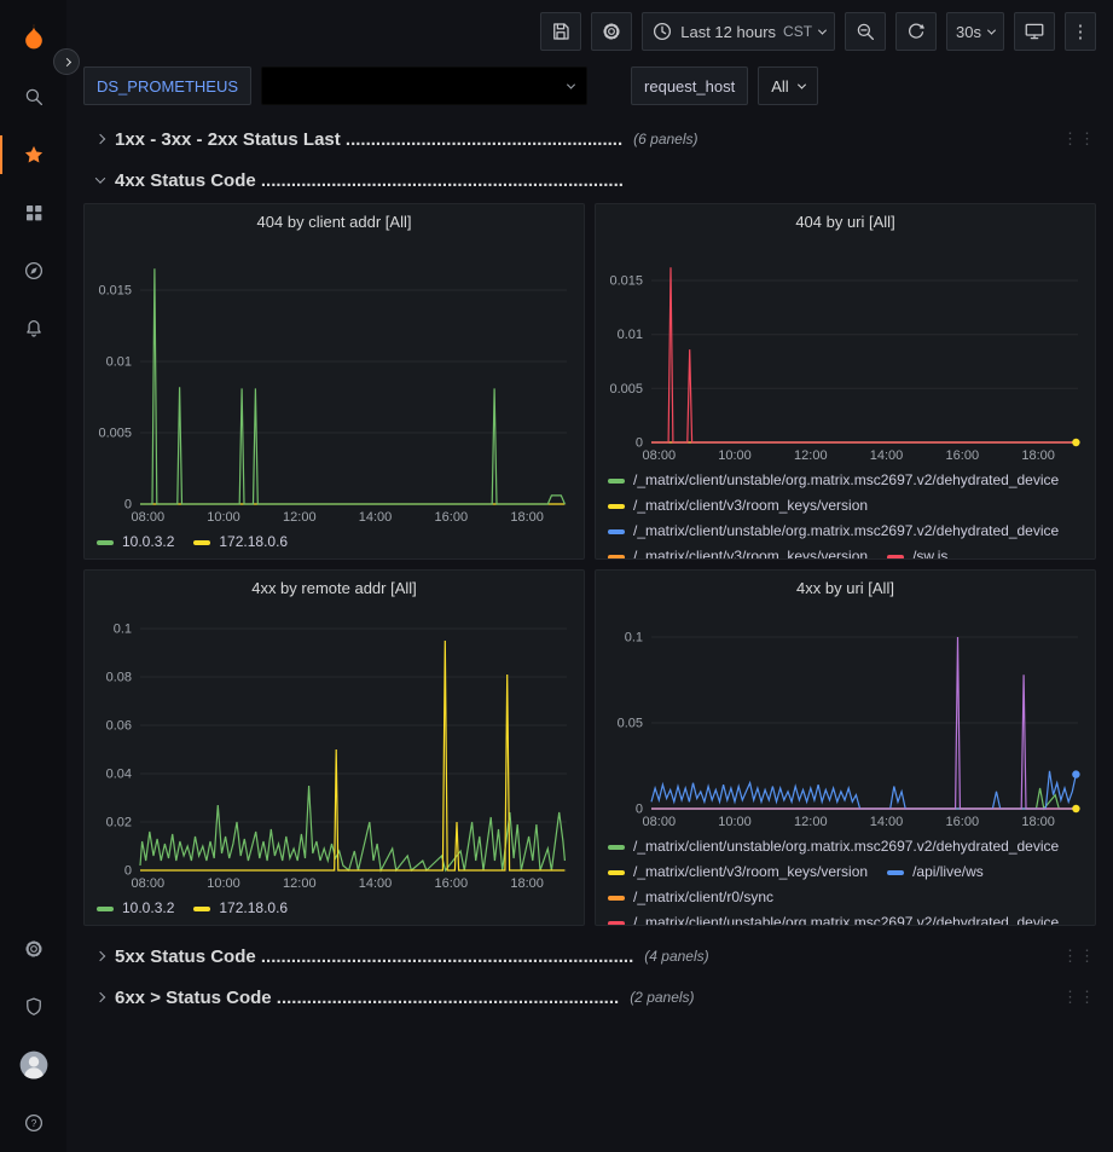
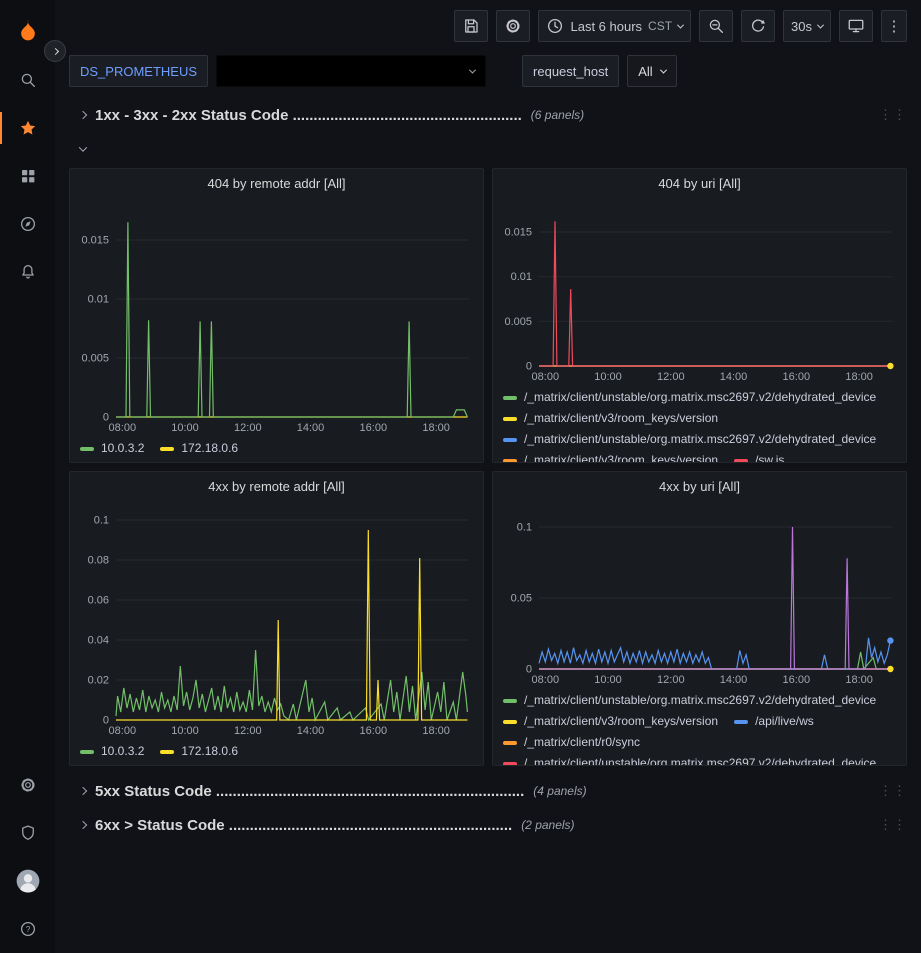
  ?
- Last 12 hours
+ Last 6 hours
  CST
  30s
  ⋮
  DS_PROMETHEUS
  request_host
  All
- 1xx - 3xx - 2xx Status Last .......................................................
+ 1xx - 3xx - 2xx Status Code .......................................................
  (6 panels)
  ⋮⋮
- 4xx Status Code ........................................................................
- 404 by client addr [All]
+ 404 by remote addr [All]
  0
  0.005
  0.01
  0.015
  08:00
  10:00
  12:00
  14:00
  16:00
  18:00
  10.0.3.2
  172.18.0.6
  404 by uri [All]
  0
  0.005
  0.01
  0.015
  08:00
  10:00
  12:00
  14:00
  16:00
  18:00
  /_matrix/client/unstable/org.matrix.msc2697.v2/dehydrated_device
  /_matrix/client/v3/room_keys/version
  /_matrix/client/unstable/org.matrix.msc2697.v2/dehydrated_device
  /_matrix/client/v3/room_keys/version
  /sw.js
  4xx by remote addr [All]
  0
  0.02
  0.04
  0.06
  0.08
  0.1
  08:00
  10:00
  12:00
  14:00
  16:00
  18:00
  10.0.3.2
  172.18.0.6
  4xx by uri [All]
  0
  0.05
  0.1
  08:00
  10:00
  12:00
  14:00
  16:00
  18:00
  /_matrix/client/unstable/org.matrix.msc2697.v2/dehydrated_device
  /_matrix/client/v3/room_keys/version
  /api/live/ws
  /_matrix/client/r0/sync
  /_matrix/client/unstable/org.matrix.msc2697.v2/dehydrated_device
  5xx Status Code ..........................................................................
  (4 panels)
  ⋮⋮
  6xx > Status Code ....................................................................
  (2 panels)
  ⋮⋮
